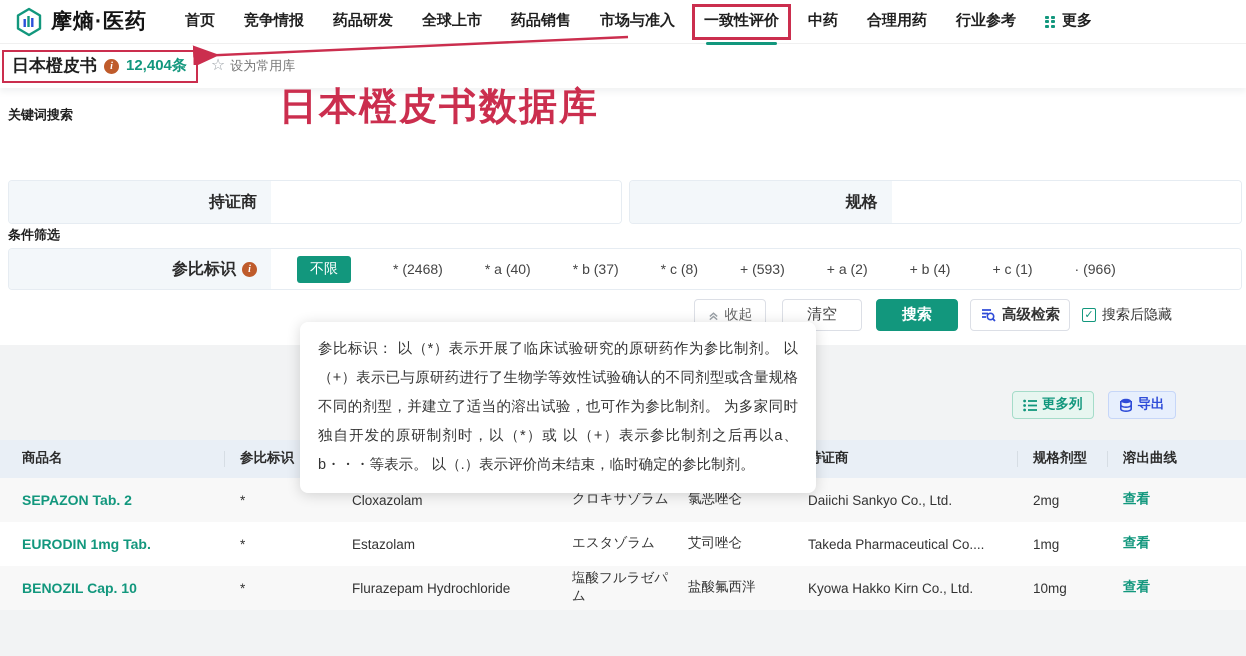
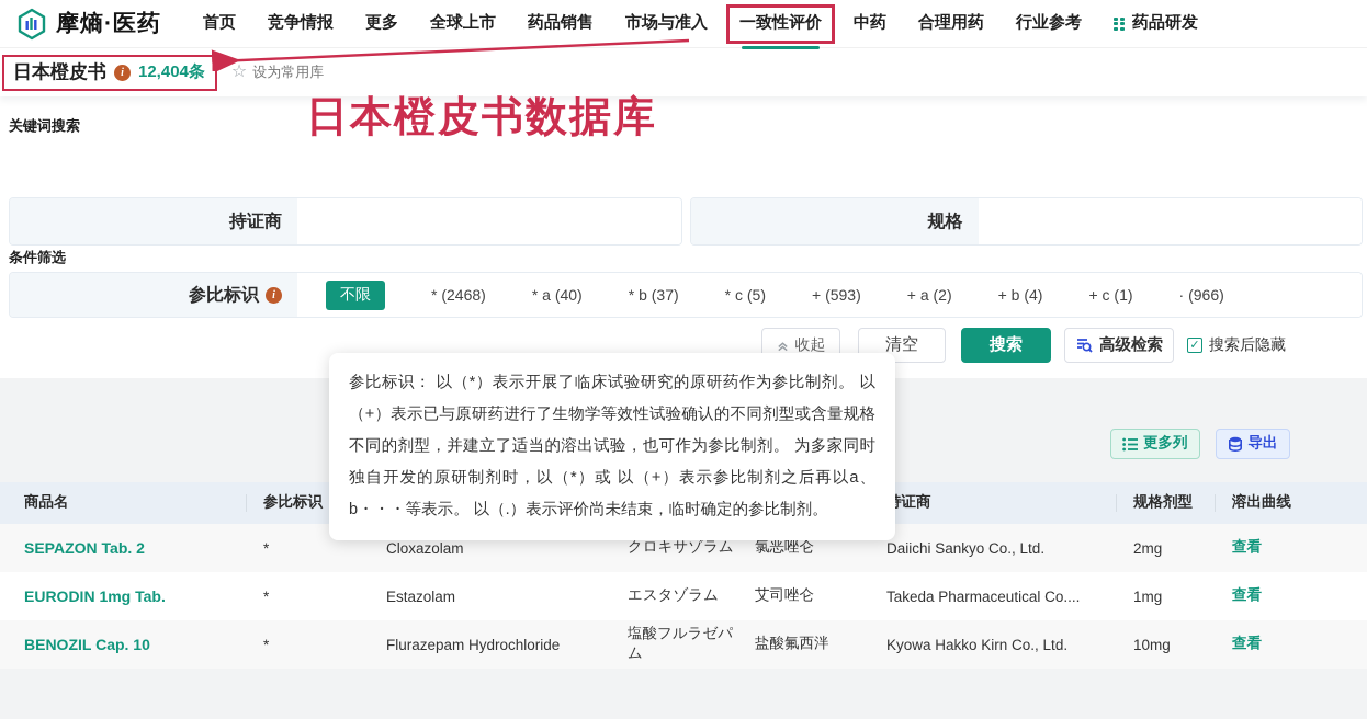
  摩熵·医药
  首页
  竞争情报
- 药品研发
+ 更多
  全球上市
  药品销售
  市场与准入
  中药
  合理用药
  行业参考
- 更多
+ 药品研发
  日本橙皮书
  i
  12,404条
  ☆
  设为常用库
  日本橙皮书数据库
  关键词搜索
  持证商
  规格
  条件筛选
  参比标识
  i
  不限
  * (2468)
  * a (40)
  * b (37)
- * c (8)
+ * c (5)
  + (593)
  + a (2)
  + b (4)
  + c (1)
  · (966)
  收起
  清空
  搜索
  高级检索
  搜索后隐藏
  参比标识： 以（*）表示开展了临床试验研究的原研药作为参比制剂。 以（+）表示已与原研药进行了生物学等效性试验确认的不同剂型或含量规格不同的剂型，并建立了适当的溶出试验，也可作为参比制剂。 为多家同时独自开发的原研制剂时，以（*）或 以（+）表示参比制剂之后再以a、b・・・等表示。 以（.）表示评价尚未结束，临时确定的参比制剂。
  更多列
  导出
  SEPAZON Tab. 2	*	Cloxazolam	クロキサゾラム	氯恶唑仑	Daiichi Sankyo Co., Ltd.	2mg	查看
  EURODIN 1mg Tab.	*	Estazolam	エスタゾラム	艾司唑仑	Takeda Pharmaceutical Co....	1mg	查看
  BENOZIL Cap. 10	*	Flurazepam Hydrochloride	塩酸フルラゼパム	盐酸氟西泮	Kyowa Hakko Kirn Co., Ltd.	10mg	查看
